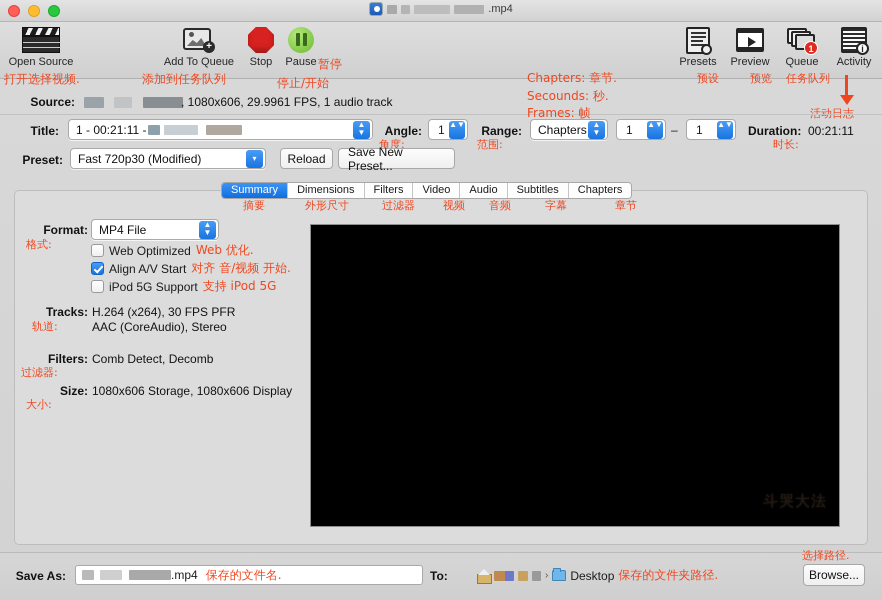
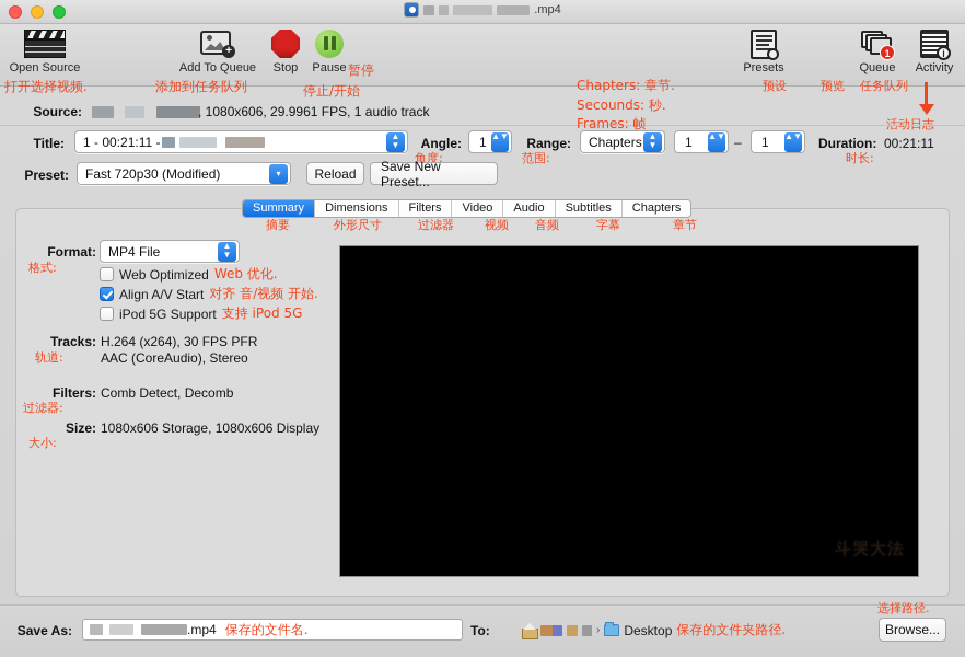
  .mp4
  Open Source
  +
  Add To Queue
  Stop
  Pause
  Presets
- Preview
  1
  Queue
  i
  Activity
  打开选择视频.
  添加到任务队列
  停止/开始
  暂停
  预设
  预览
  任务队列
  Source:
  , 1080x606, 29.9961 FPS, 1 audio track
  Title:
  1 - 00:21:11 -
  ▲
  ▼
  Angle:
  角度:
  1
  ▲▼
  Range:
  范围:
  Chapters
  ▲
  ▼
  1
  ▲▼
  –
  1
  ▲▼
  Duration:
  00:21:11
  时长:
  Chapters: 章节.
  Secounds: 秒.
  Frames: 帧
  Preset:
  Fast 720p30 (Modified)
  ▾
  Reload
  Save New Preset...
  Summary
  Dimensions
  Filters
  Video
  Audio
  Subtitles
  Chapters
  摘要
  外形尺寸
  过滤器
  视频
  音频
  字幕
  章节
  Format:
  格式:
  MP4 File
  ▲
  ▼
  Web Optimized
  Web 优化.
  Align A/V Start
  对齐 音/视频 开始.
  iPod 5G Support
  支持 iPod 5G
  Tracks:
  轨道:
  H.264 (x264), 30 FPS PFR
  AAC (CoreAudio), Stereo
  Filters:
  过滤器:
  Comb Detect, Decomb
  Size:
  大小:
  1080x606 Storage, 1080x606 Display
  斗哭大法
  Save As:
  .mp4
  保存的文件名.
  To:
  ›
  Desktop
  保存的文件夹路径.
  Browse...
  选择路径.
